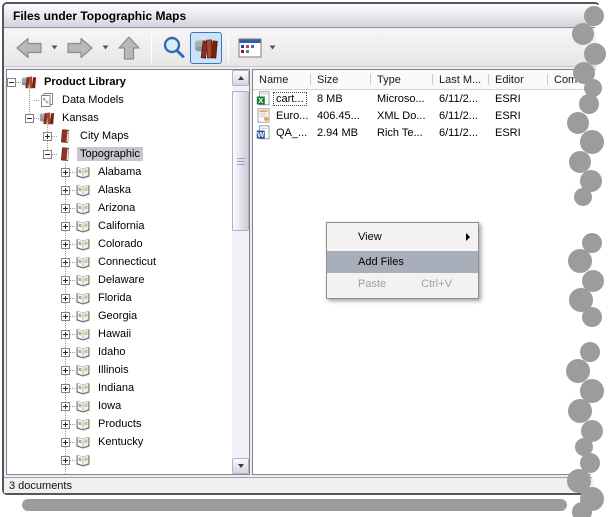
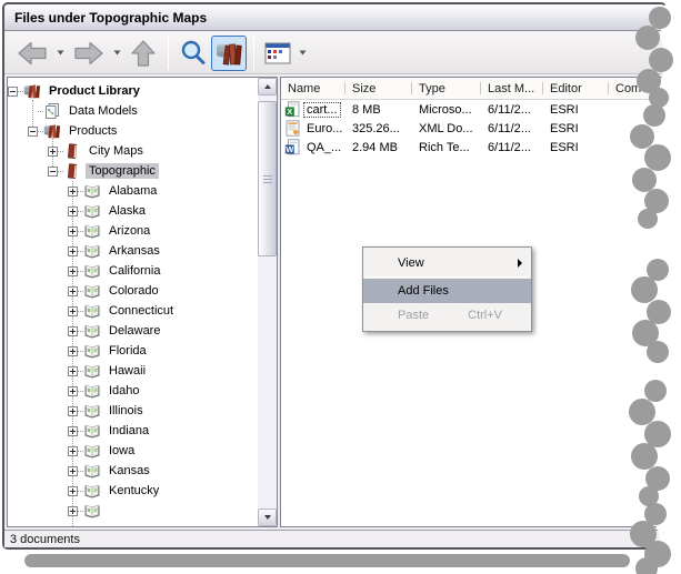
  Files under Topographic Maps
  Product Library
  Data Models
- Kansas
+ Products
  City Maps
  Topographic
  Alabama
  Alaska
  Arizona
+ Arkansas
  California
  Colorado
  Connecticut
  Delaware
  Florida
- Georgia
  Hawaii
  Idaho
  Illinois
  Indiana
  Iowa
- Products
+ Kansas
  Kentucky
  Name
  Size
  Type
  Last M...
  Editor
  Com
  X
  cart...
  8 MB
  Microso...
  6/11/2...
  ESRI
  Euro...
- 406.45...
+ 325.26...
  XML Do...
  6/11/2...
  ESRI
  W
  QA_...
  2.94 MB
  Rich Te...
  6/11/2...
  ESRI
  3 documents
  View
  Add Files
  Paste
  Ctrl+V
